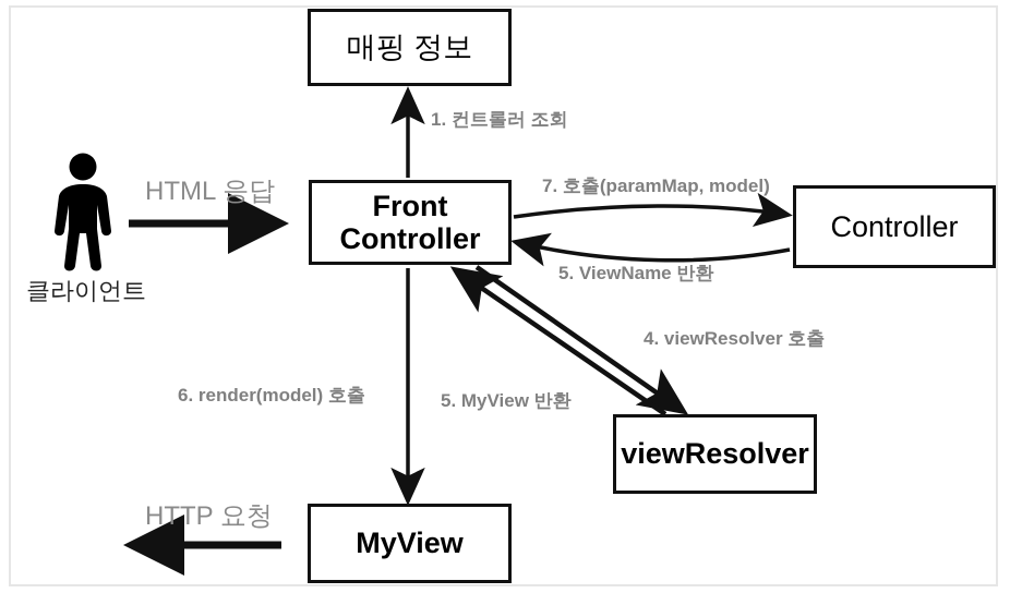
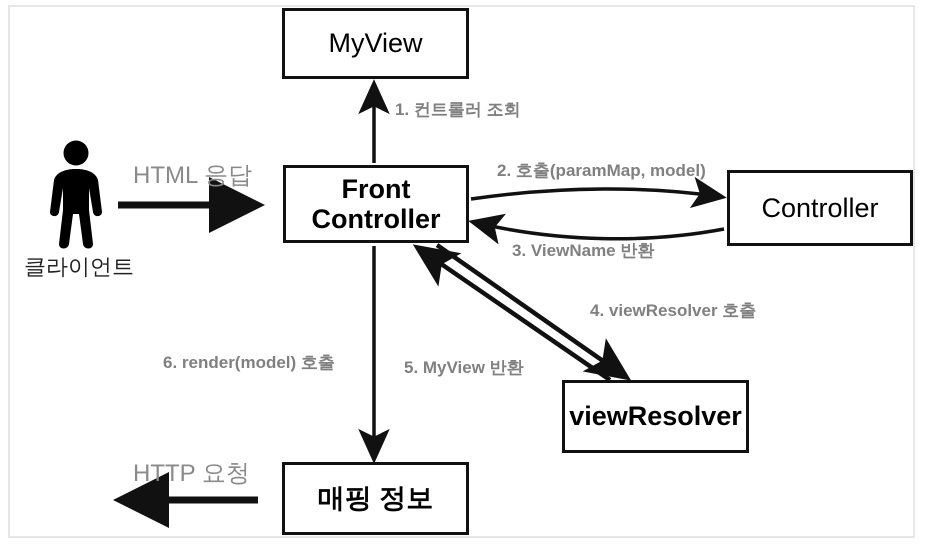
  클라이언트
- 매핑 정보
+ MyView
  Front
  Controller
  Controller
  viewResolver
- MyView
+ 매핑 정보
  HTML 응답
  1. 컨트롤러 조회
- 7. 호출(paramMap, model)
+ 2. 호출(paramMap, model)
- 5. ViewName 반환
+ 3. ViewName 반환
  4. viewResolver 호출
  5. MyView 반환
  6. render(model) 호출
  HTTP 요청
